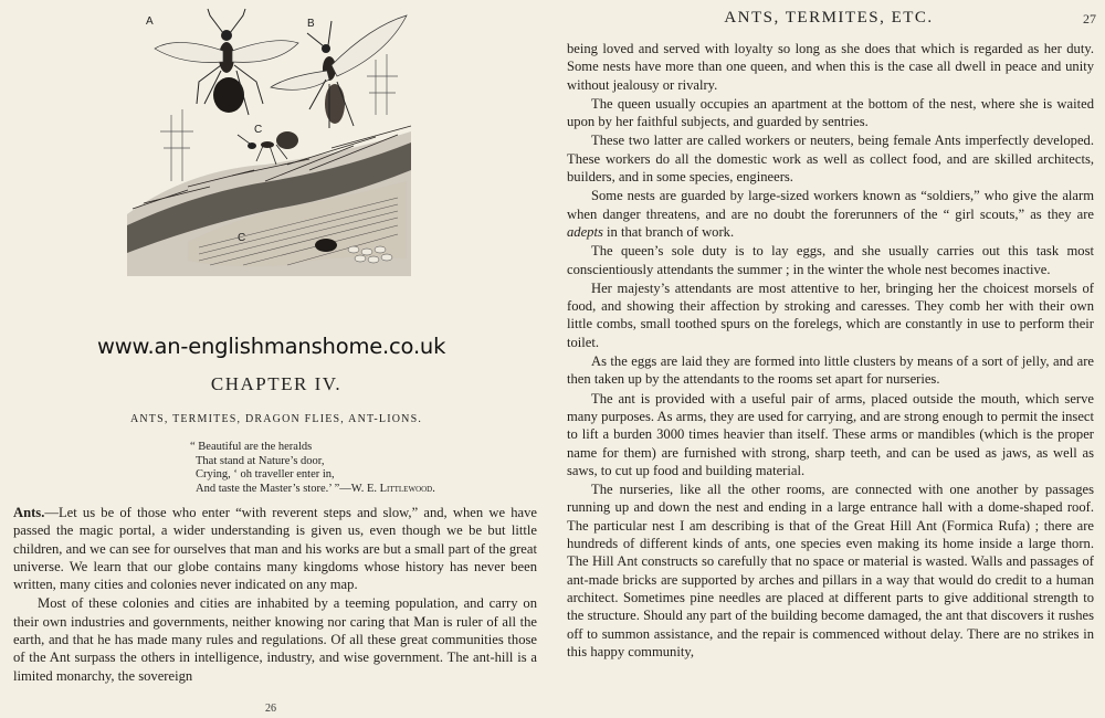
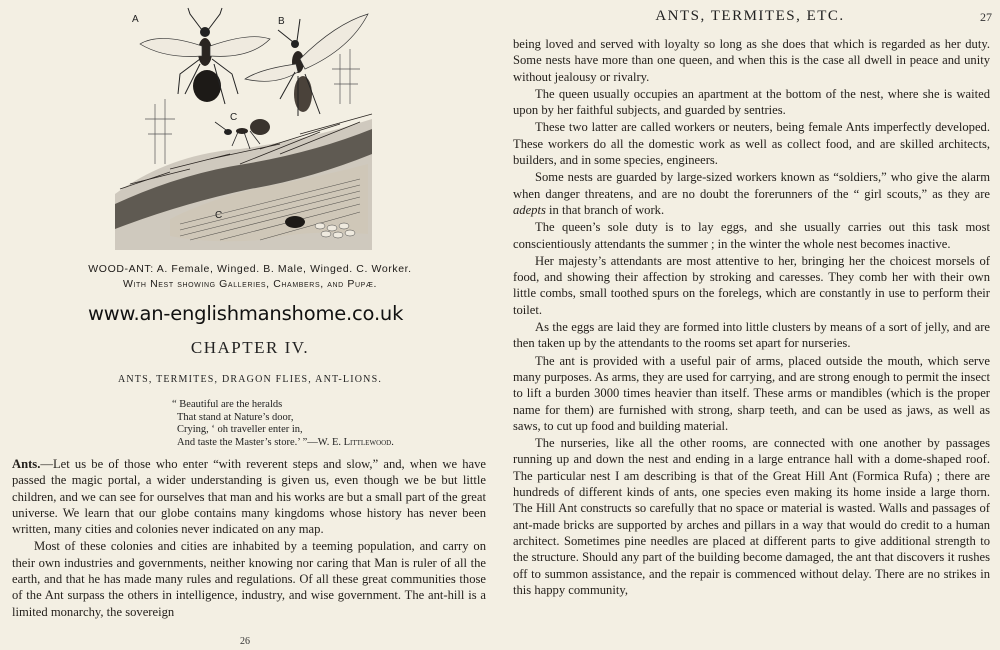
  A
  B
  C
  C
+ WOOD-ANT: A. Female, Winged. B. Male, Winged. C. Worker.
+ With Nest showing Galleries, Chambers, and Pupæ.
  www.an-englishmanshome.co.uk
  CHAPTER IV.
  ANTS, TERMITES, DRAGON FLIES, ANT-LIONS.
  “ Beautiful are the heralds
  That stand at Nature’s door,
  Crying, ‘ oh traveller enter in,
  And taste the Master’s store.’ ”—W. E. Littlewood.
  Ants.—Let us be of those who enter “with reverent steps and slow,” and, when we have passed the magic portal, a wider understanding is given us, even though we be but little children, and we can see for ourselves that man and his works are but a small part of the great universe. We learn that our globe contains many kingdoms whose history has never been written, many cities and colonies never indicated on any map.
  Most of these colonies and cities are inhabited by a teeming population, and carry on their own industries and governments, neither knowing nor caring that Man is ruler of all the earth, and that he has made many rules and regulations. Of all these great communities those of the Ant surpass the others in intelligence, industry, and wise government. The ant-hill is a limited monarchy, the sovereign
  26
  ANTS, TERMITES, ETC.
  27
  being loved and served with loyalty so long as she does that which is regarded as her duty. Some nests have more than one queen, and when this is the case all dwell in peace and unity without jealousy or rivalry.
  The queen usually occupies an apartment at the bottom of the nest, where she is waited upon by her faithful subjects, and guarded by sentries.
  These two latter are called workers or neuters, being female Ants imperfectly developed. These workers do all the domestic work as well as collect food, and are skilled architects, builders, and in some species, engineers.
  Some nests are guarded by large-sized workers known as “soldiers,” who give the alarm when danger threatens, and are no doubt the forerunners of the “ girl scouts,” as they are adepts in that branch of work.
  The queen’s sole duty is to lay eggs, and she usually carries out this task most conscientiously attendants the summer ; in the winter the whole nest becomes inactive.
  Her majesty’s attendants are most attentive to her, bringing her the choicest morsels of food, and showing their affection by stroking and caresses. They comb her with their own little combs, small toothed spurs on the forelegs, which are constantly in use to perform their toilet.
  As the eggs are laid they are formed into little clusters by means of a sort of jelly, and are then taken up by the attendants to the rooms set apart for nurseries.
  The ant is provided with a useful pair of arms, placed outside the mouth, which serve many purposes. As arms, they are used for carrying, and are strong enough to permit the insect to lift a burden 3000 times heavier than itself. These arms or mandibles (which is the proper name for them) are furnished with strong, sharp teeth, and can be used as jaws, as well as saws, to cut up food and building material.
  The nurseries, like all the other rooms, are connected with one another by passages running up and down the nest and ending in a large entrance hall with a dome-shaped roof. The particular nest I am describing is that of the Great Hill Ant (Formica Rufa) ; there are hundreds of different kinds of ants, one species even making its home inside a large thorn. The Hill Ant constructs so carefully that no space or material is wasted. Walls and passages of ant-made bricks are supported by arches and pillars in a way that would do credit to a human architect. Sometimes pine needles are placed at different parts to give additional strength to the structure. Should any part of the building become damaged, the ant that discovers it rushes off to summon assistance, and the repair is commenced without delay. There are no strikes in this happy community,
